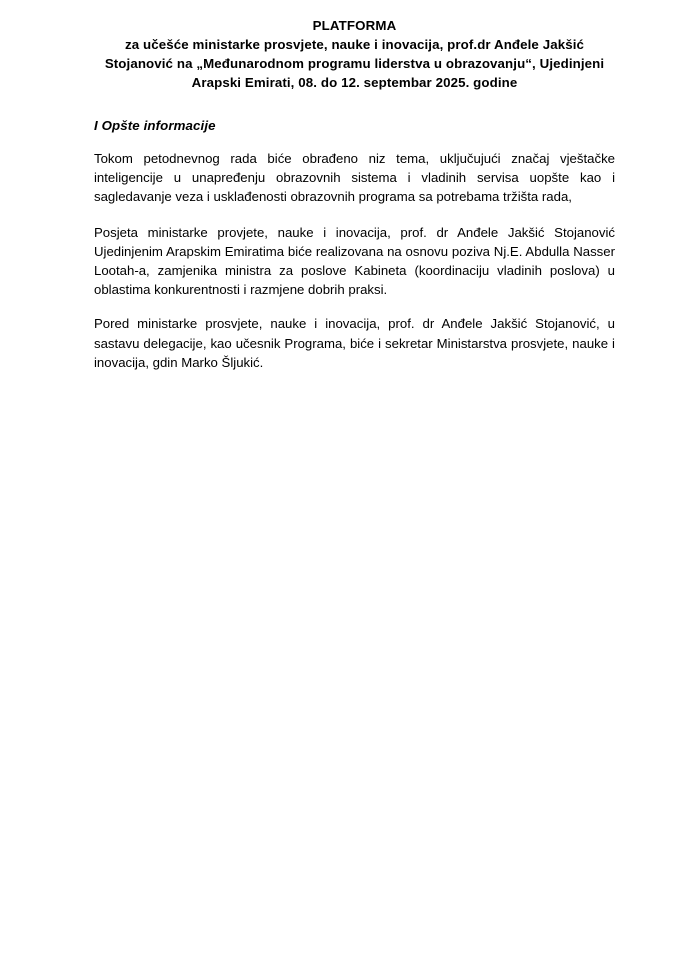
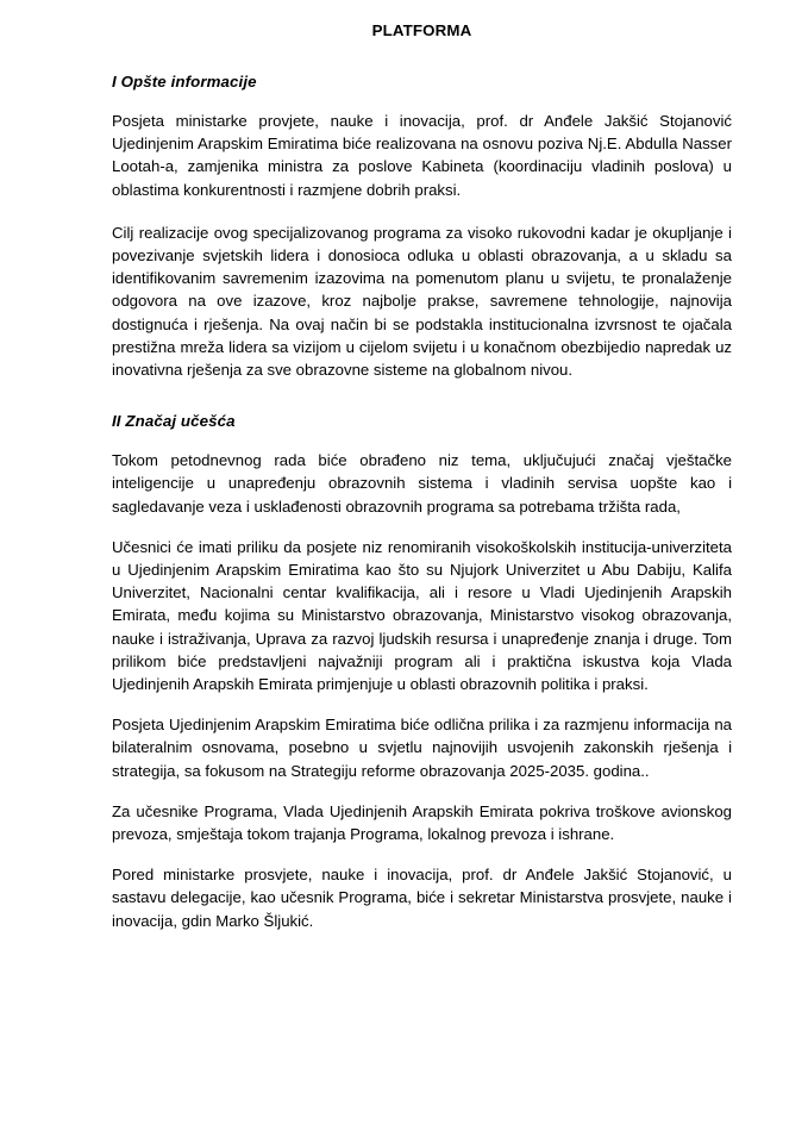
  PLATFORMA
- za učešće ministarke prosvjete, nauke i inovacija, prof.dr Anđele Jakšić Stojanović na „Međunarodnom programu liderstva u obrazovanju“, Ujedinjeni Arapski Emirati, 08. do 12. septembar 2025. godine
  I Opšte informacije
- Tokom petodnevnog rada biće obrađeno niz tema, uključujući značaj vještačke inteligencije u unapređenju obrazovnih sistema i vladinih servisa uopšte kao i sagledavanje veza i usklađenosti obrazovnih programa sa potrebama tržišta rada,
+ Posjeta ministarke provjete, nauke i inovacija, prof. dr Anđele Jakšić Stojanović Ujedinjenim Arapskim Emiratima biće realizovana na osnovu poziva Nj.E. Abdulla Nasser Lootah-a, zamjenika ministra za poslove Kabineta (koordinaciju vladinih poslova) u oblastima konkurentnosti i razmjene dobrih praksi.
+ Cilj realizacije ovog specijalizovanog programa za visoko rukovodni kadar je okupljanje i povezivanje svjetskih lidera i donosioca odluka u oblasti obrazovanja, a u skladu sa identifikovanim savremenim izazovima na pomenutom planu u svijetu, te pronalaženje odgovora na ove izazove, kroz najbolje prakse, savremene tehnologije, najnovija dostignuća i rješenja. Na ovaj način bi se podstakla institucionalna izvrsnost te ojačala prestižna mreža lidera sa vizijom u cijelom svijetu i u konačnom obezbijedio napredak uz inovativna rješenja za sve obrazovne sisteme na globalnom nivou.
+ II Značaj učešća
- Posjeta ministarke provjete, nauke i inovacija, prof. dr Anđele Jakšić Stojanović Ujedinjenim Arapskim Emiratima biće realizovana na osnovu poziva Nj.E. Abdulla Nasser Lootah-a, zamjenika ministra za poslove Kabineta (koordinaciju vladinih poslova) u oblastima konkurentnosti i razmjene dobrih praksi.
+ Tokom petodnevnog rada biće obrađeno niz tema, uključujući značaj vještačke inteligencije u unapređenju obrazovnih sistema i vladinih servisa uopšte kao i sagledavanje veza i usklađenosti obrazovnih programa sa potrebama tržišta rada,
+ Učesnici će imati priliku da posjete niz renomiranih visokoškolskih institucija-univerziteta u Ujedinjenim Arapskim Emiratima kao što su Njujork Univerzitet u Abu Dabiju, Kalifa Univerzitet, Nacionalni centar kvalifikacija, ali i resore u Vladi Ujedinjenih Arapskih Emirata, među kojima su Ministarstvo obrazovanja, Ministarstvo visokog obrazovanja, nauke i istraživanja, Uprava za razvoj ljudskih resursa i unapređenje znanja i druge. Tom prilikom biće predstavljeni najvažniji program ali i praktična iskustva koja Vlada Ujedinjenih Arapskih Emirata primjenjuje u oblasti obrazovnih politika i praksi.
+ Posjeta Ujedinjenim Arapskim Emiratima biće odlična prilika i za razmjenu informacija na bilateralnim osnovama, posebno u svjetlu najnovijih usvojenih zakonskih rješenja i strategija, sa fokusom na Strategiju reforme obrazovanja 2025-2035. godina..
+ Za učesnike Programa, Vlada Ujedinjenih Arapskih Emirata pokriva troškove avionskog prevoza, smještaja tokom trajanja Programa, lokalnog prevoza i ishrane.
  Pored ministarke prosvjete, nauke i inovacija, prof. dr Anđele Jakšić Stojanović, u sastavu delegacije, kao učesnik Programa, biće i sekretar Ministarstva prosvjete, nauke i inovacija, gdin Marko Šljukić.
